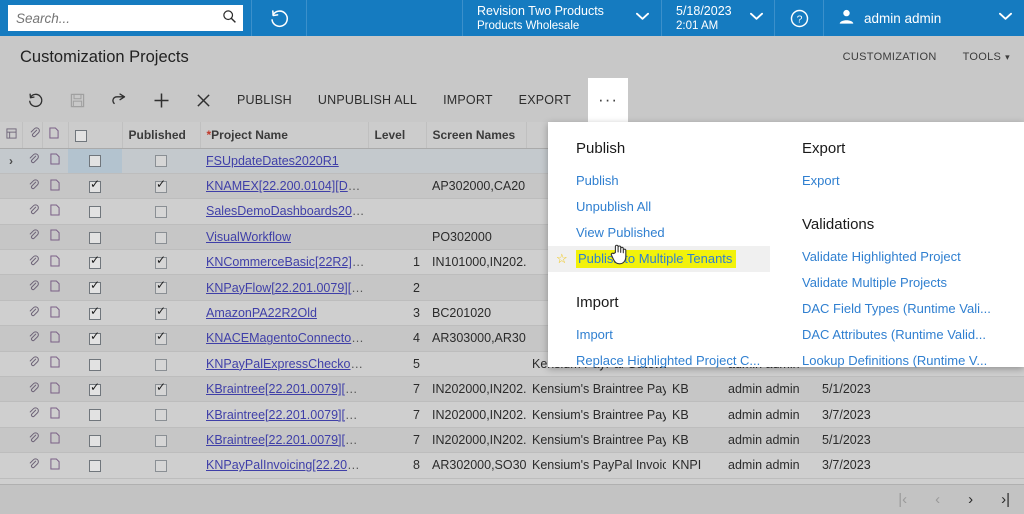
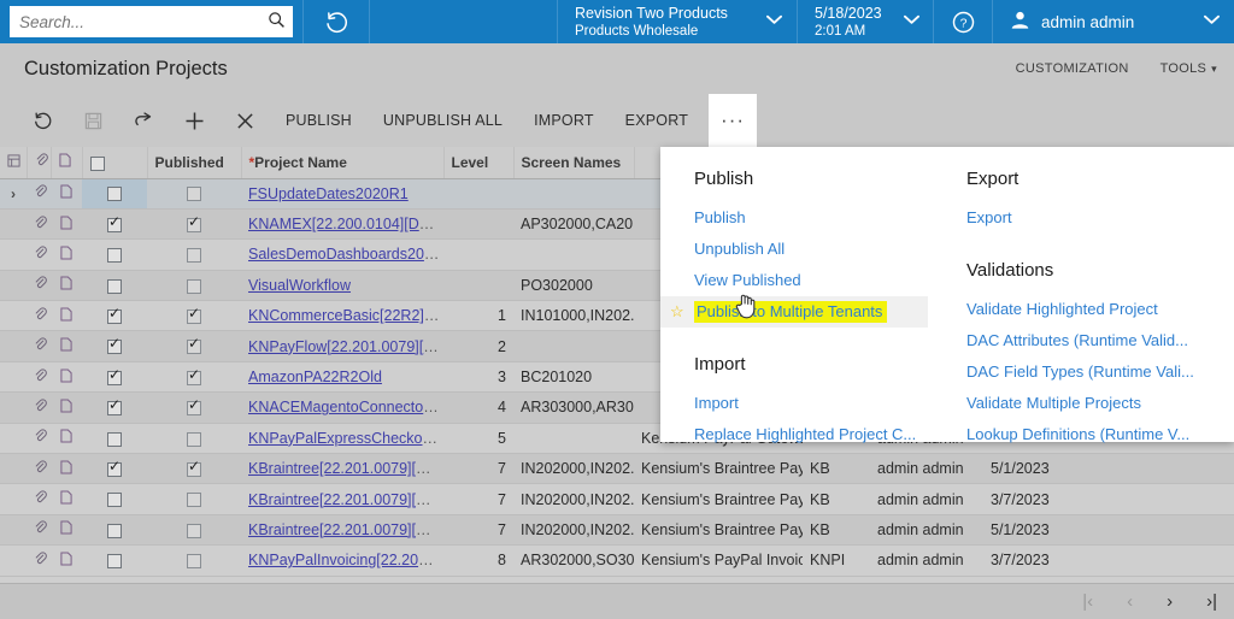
  Search...
  Revision Two Products
  Products Wholesale
  5/18/2023
  2:01 AM
  ?
  admin admin
  Customization Projects
  CUSTOMIZATION
  TOOLS ▾
  PUBLISH
  UNPUBLISH ALL
  IMPORT
  EXPORT
  ···
  				Published	*Project Name	Level	Screen Names
  ›					FSUpdateDates2020R1
  					KNAMEX[22.200.0104][D…		AP302000,CA20
  					SalesDemoDashboards20…
  					VisualWorkflow		PO302000
  					KNCommerceBasic[22R2]…	1	IN101000,IN202.
  					KNPayFlow[22.201.0079][…	2
  					AmazonPA22R2Old	3	BC201020
  					KNACEMagentoConnecto…	4	AR303000,AR30
  					KBraintree[22.201.0079][…	7	IN202000,IN202.	Kensium's Braintree Pay	KB	admin admin	5/1/2023
  					KBraintree[22.201.0079][…	7	IN202000,IN202.	Kensium's Braintree Pay	KB	admin admin	3/7/2023
  					KBraintree[22.201.0079][…	7	IN202000,IN202.	Kensium's Braintree Pay	KB	admin admin	5/1/2023
  					KNPayPalInvoicing[22.20…	8	AR302000,SO30	Kensium's PayPal Invoic	KNPI	admin admin	3/7/2023
  Publish
  Publish
  Unpublish All
  View Published
  ☆
  Publiso Multiple Tenants
  Import
  Import
  Replace Highlighted Project C...
  Export
  Export
  Validations
  Validate Highlighted Project
- Validate Multiple Projects
+ DAC Attributes (Runtime Valid...
  DAC Field Types (Runtime Vali...
- DAC Attributes (Runtime Valid...
+ Validate Multiple Projects
  Lookup Definitions (Runtime V...
  |‹
  ‹
  ›
  ›|
